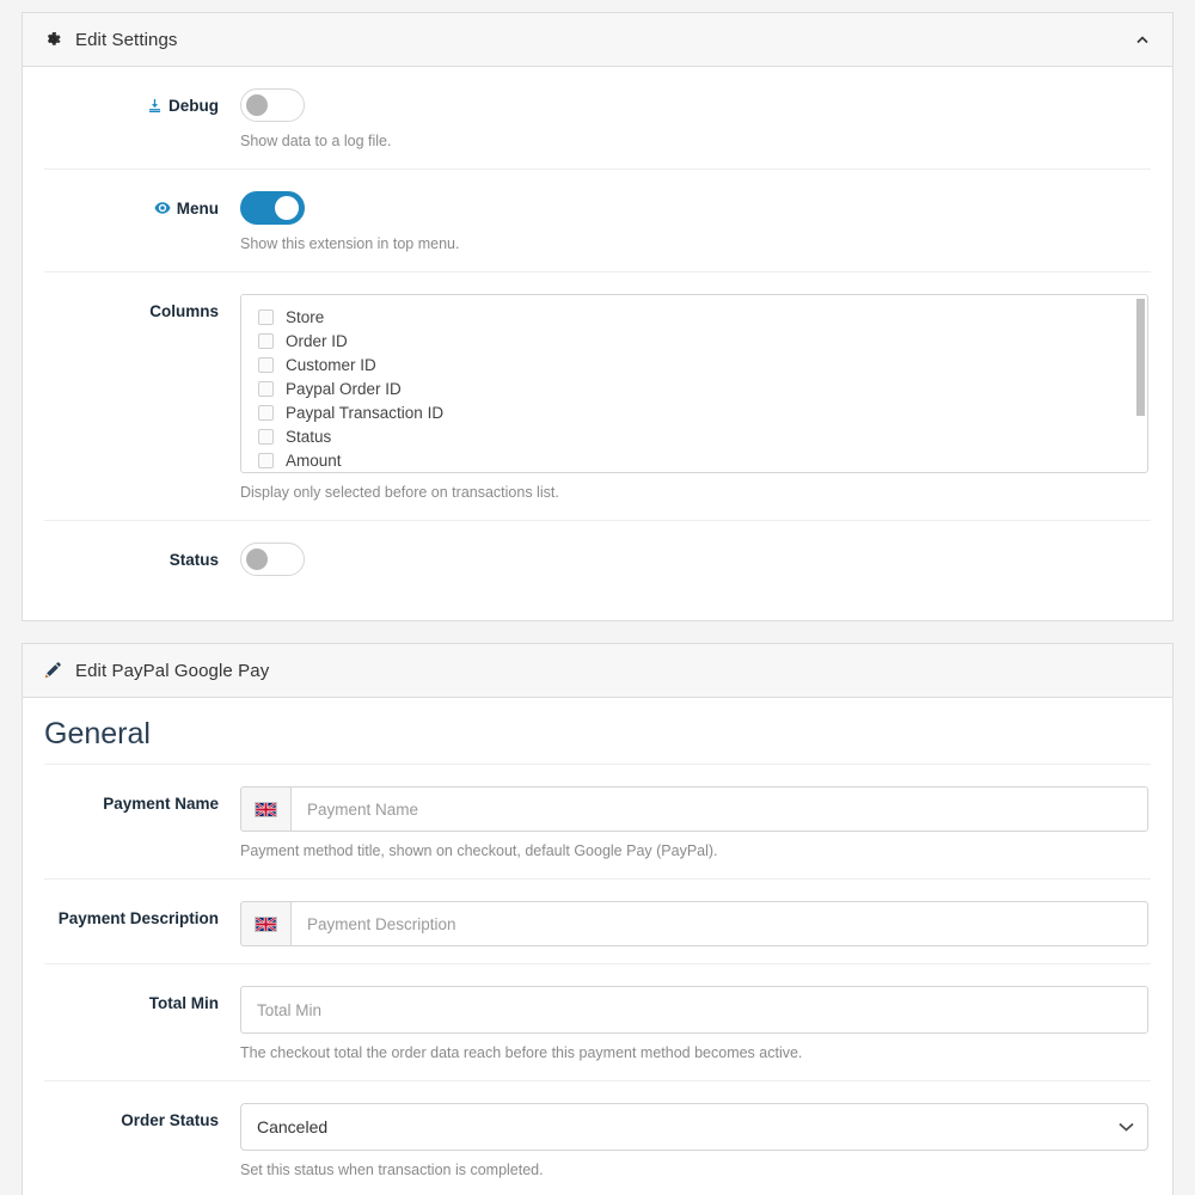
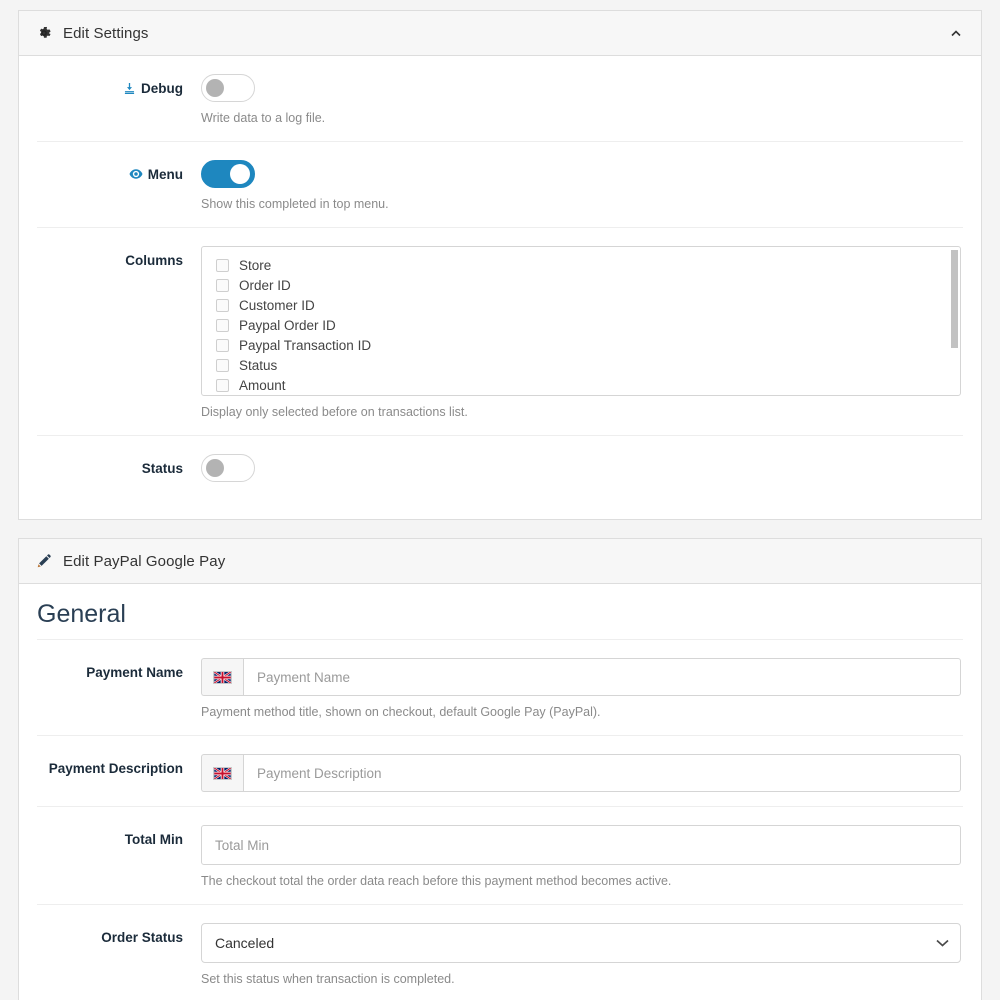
  Edit Settings
  Debug
- Show data to a log file.
+ Write data to a log file.
  Menu
- Show this extension in top menu.
+ Show this completed in top menu.
  Columns
  Store
  Order ID
  Customer ID
  Paypal Order ID
  Paypal Transaction ID
  Status
  Amount
  Display only selected before on transactions list.
  Status
  Edit PayPal Google Pay
  General
  Payment Name
  Payment Name
  Payment method title, shown on checkout, default Google Pay (PayPal).
  Payment Description
  Payment Description
  Total Min
  Total Min
  The checkout total the order data reach before this payment method becomes active.
  Order Status
  Canceled
  Set this status when transaction is completed.
